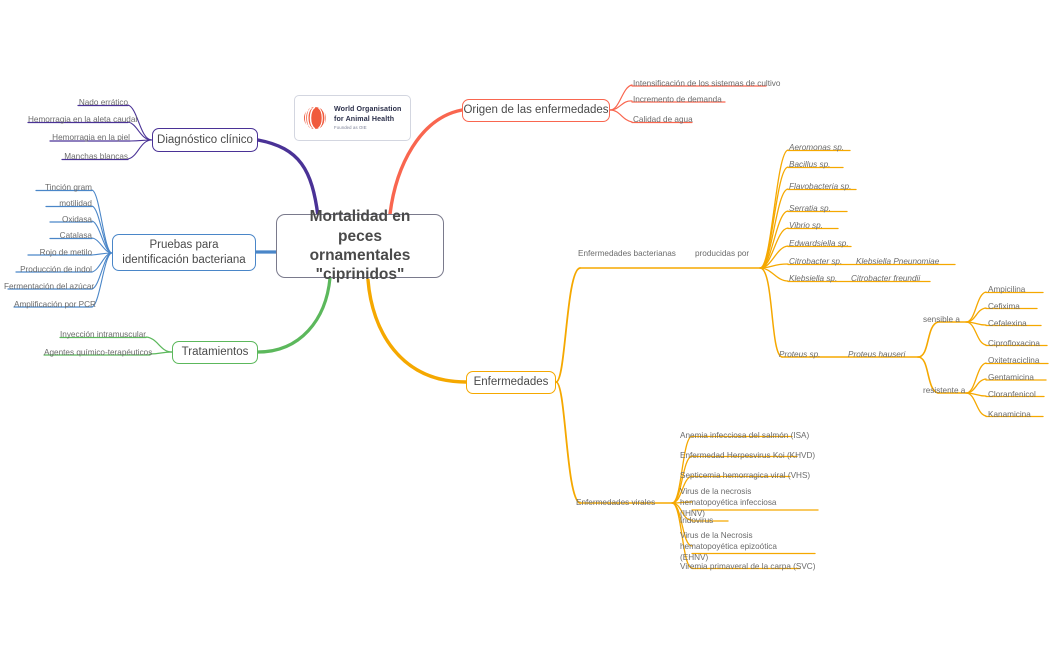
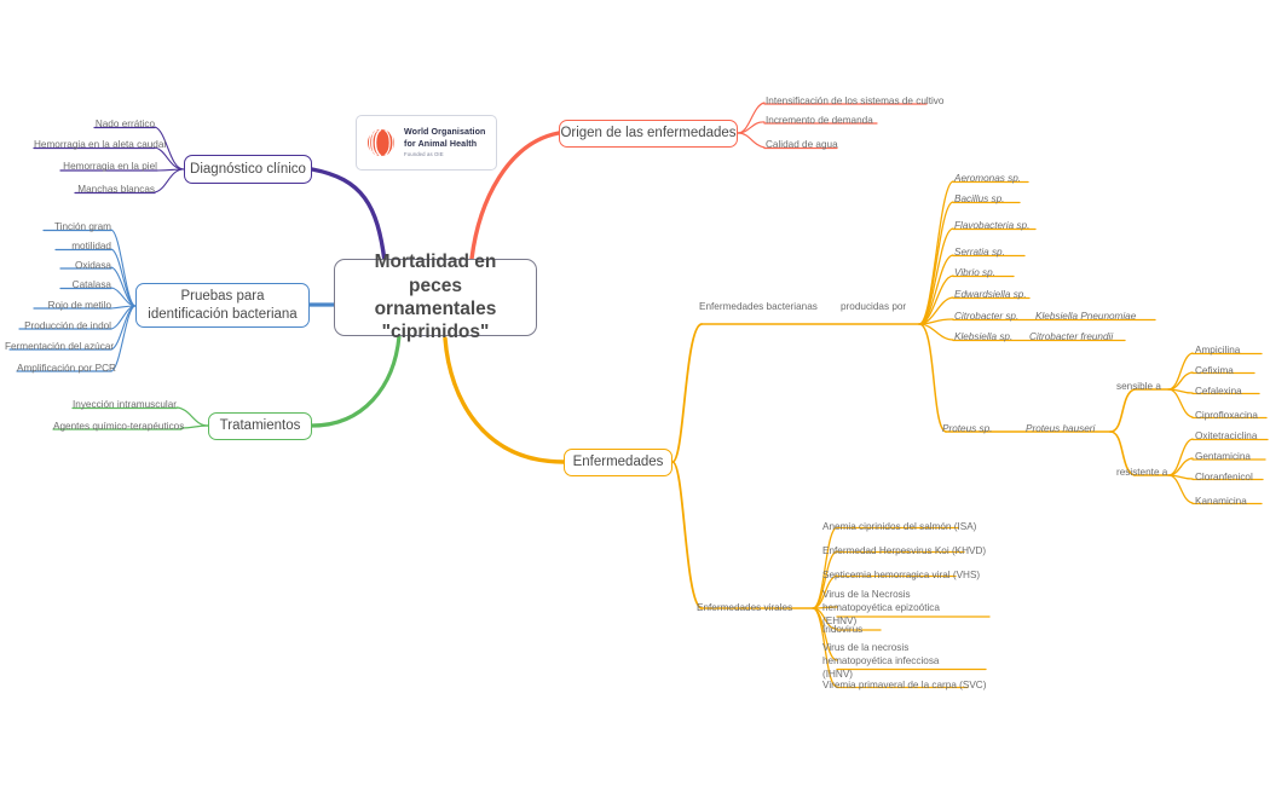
  World Organisation
  for Animal Health
  Mortalidad en peces ornamentales "ciprinidos"
  Diagnóstico clínico
  Pruebas para identificación bacteriana
  Tratamientos
  Origen de las enfermedades
  Enfermedades
  Nado errático
  Hemorragia en la aleta caudal
  Hemorragia en la piel
  Manchas blancas
  Tinción gram
  motilidad
  Oxidasa
  Catalasa
  Rojo de metilo
  Producción de indol
  Fermentación del azúcar
  Amplificación por PCR
  Inyección intramuscular
  Agentes químico-terapéuticos
  Intensificación de los sistemas de cultivo
  Incremento de demanda
  Calidad de agua
  Enfermedades bacterianas
  producidas por
  Aeromonas sp.
  Bacillus sp.
  Flavobacteria sp.
  Serratia sp.
  Vibrio sp.
  Edwardsiella sp.
  Citrobacter sp.
  Klebsiella sp.
  Klebsiella Pneunomiae
  Citrobacter freundii
  Proteus sp.
  Proteus hauseri
  sensible a
  resistente a
  Ampicilina
  Cefixima
  Cefalexina
  Ciprofloxacina
  Oxitetraciclina
  Gentamicina
  Cloranfenicol
  Kanamicina
  Enfermedades virales
- Anemia infecciosa del salmón (ISA)
+ Anemia ciprinidos del salmón (ISA)
  Enfermedad Herpesvirus Koi (KHVD)
  Septicemia hemorragica viral (VHS)
- Virus de la necrosis hematopoyética infecciosa (IHNV)
+ Virus de la Necrosis hematopoyética epizoótica (EHNV)
  Iridovirus
- Virus de la Necrosis hematopoyética epizoótica (EHNV)
+ Virus de la necrosis hematopoyética infecciosa (IHNV)
  Viremia primaveral de la carpa (SVC)
